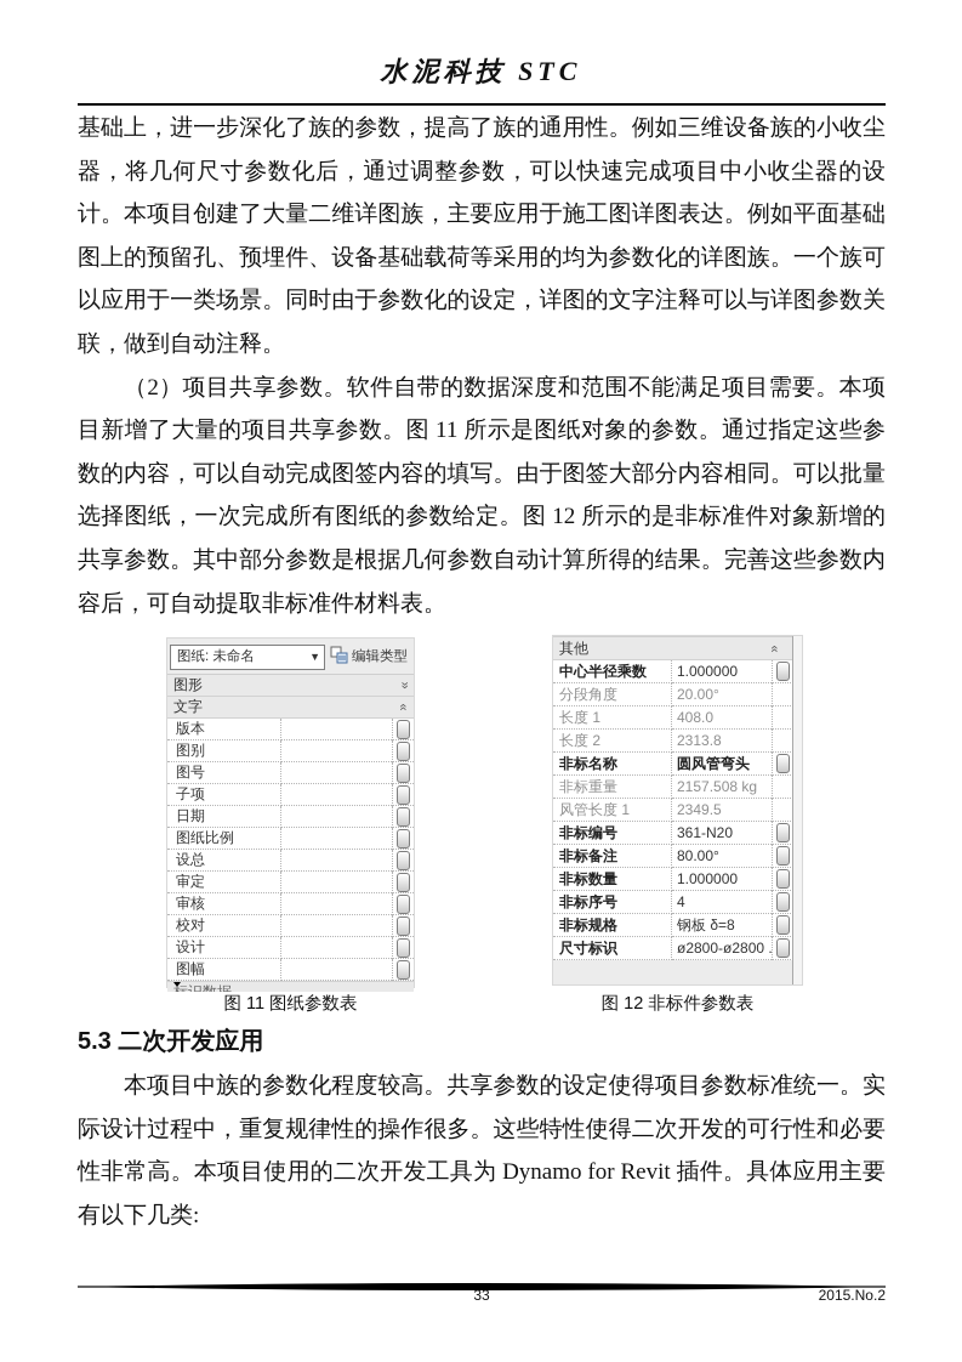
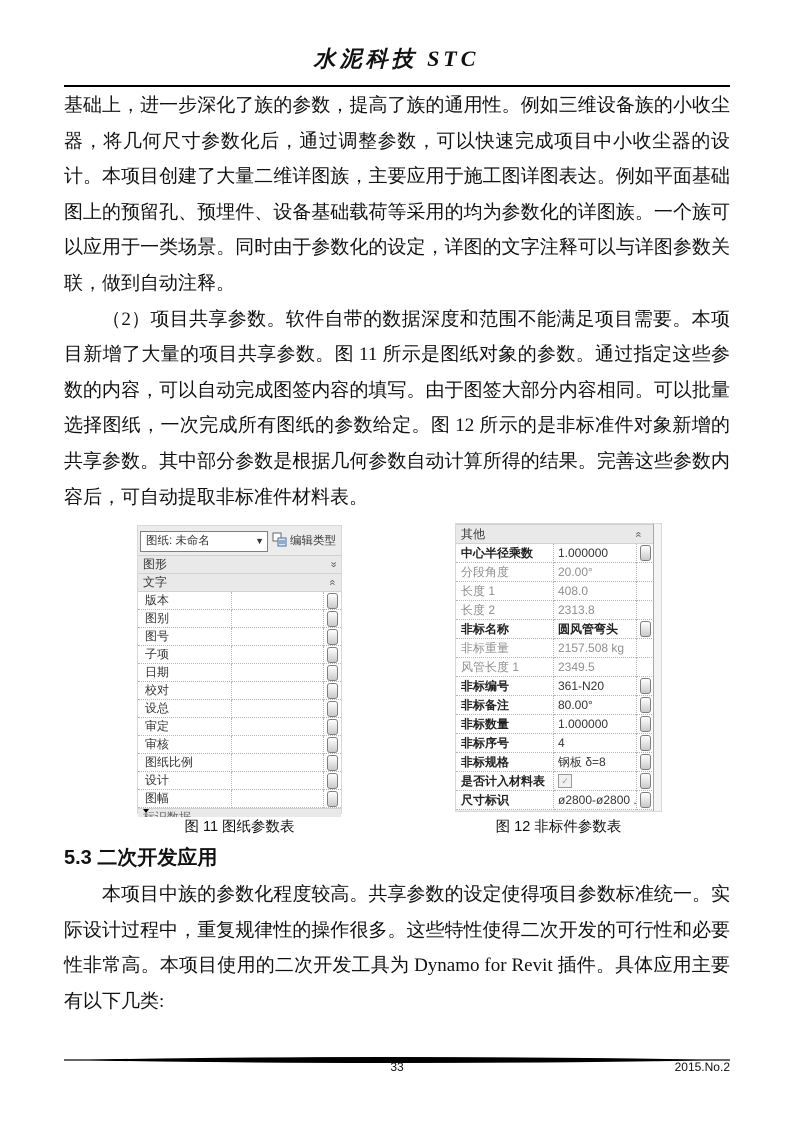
  水泥科技 STC
  基础上，进一步深化了族的参数，提高了族的通用性。例如三维设备族的小收尘器，将几何尺寸参数化后，通过调整参数，可以快速完成项目中小收尘器的设计。本项目创建了大量二维详图族，主要应用于施工图详图表达。例如平面基础图上的预留孔、预埋件、设备基础载荷等采用的均为参数化的详图族。一个族可以应用于一类场景。同时由于参数化的设定，详图的文字注释可以与详图参数关联，做到自动注释。
  （2）项目共享参数。软件自带的数据深度和范围不能满足项目需要。本项目新增了大量的项目共享参数。图 11 所示是图纸对象的参数。通过指定这些参数的内容，可以自动完成图签内容的填写。由于图签大部分内容相同。可以批量选择图纸，一次完成所有图纸的参数给定。图 12 所示的是非标准件对象新增的共享参数。其中部分参数是根据几何参数自动计算所得的结果。完善这些参数内容后，可自动提取非标准件材料表。
  图纸: 未命名
  ▼
  编辑类型
  图形
  文字
  版本
  图别
  图号
  子项
  日期
- 图纸比例
+ 校对
  设总
  审定
  审核
- 校对
+ 图纸比例
  设计
  图幅
  其他
  中心半径乘数
  1.000000
  分段角度
  20.00°
  长度 1
  408.0
  长度 2
  2313.8
  非标名称
  圆风管弯头
  非标重量
  2157.508 kg
  风管长度 1
  2349.5
  非标编号
  361-N20
  非标备注
  80.00°
  非标数量
  1.000000
  非标序号
  4
  非标规格
  钢板 δ=8
+ 是否计入材料表
+ ✓
  尺寸标识
  ø2800-ø2800 .
  图 11 图纸参数表
  图 12 非标件参数表
  5.3 二次开发应用
  本项目中族的参数化程度较高。共享参数的设定使得项目参数标准统一。实际设计过程中，重复规律性的操作很多。这些特性使得二次开发的可行性和必要性非常高。本项目使用的二次开发工具为 Dynamo for Revit 插件。具体应用主要有以下几类:
  33
  2015.No.2
